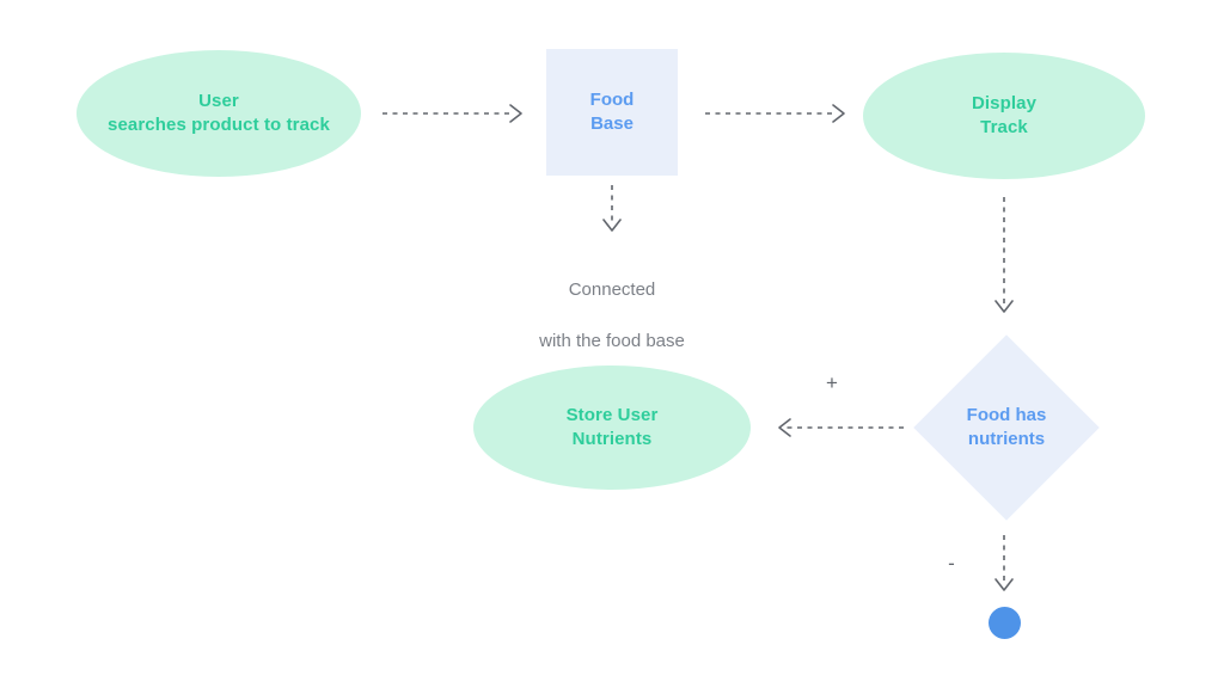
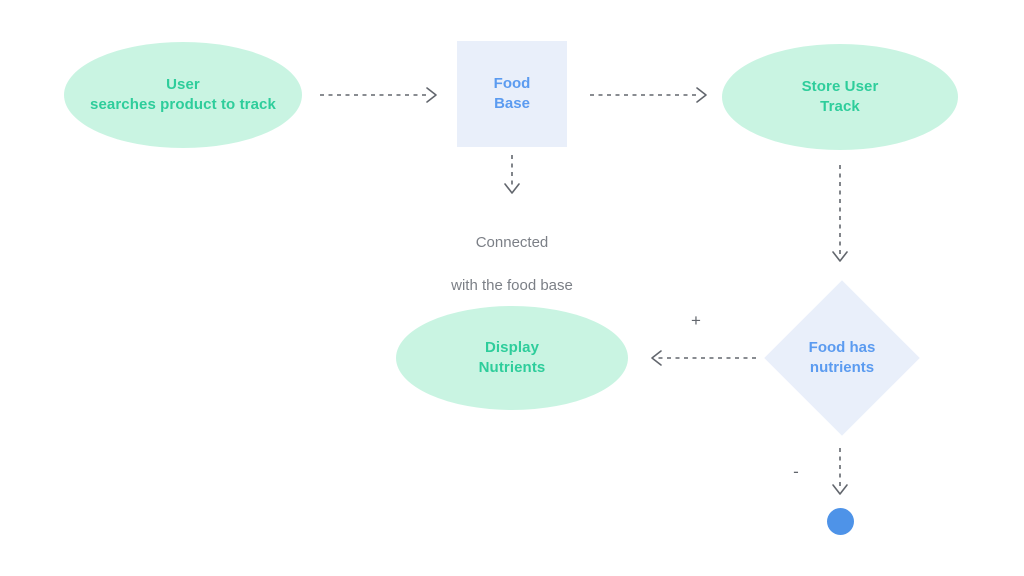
  User
  searches product to track
  Food
  Base
- Display
+ Store User
  Track
- Store User
+ Display
  Nutrients
  Food has
  nutrients
  Connected
  with the food base
  +
  -
